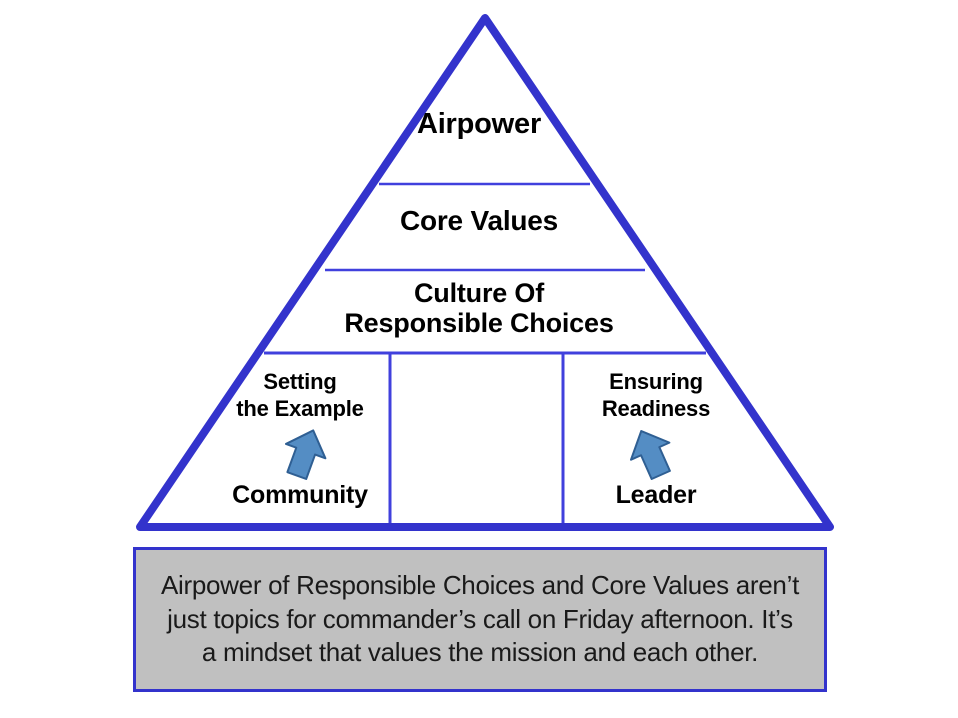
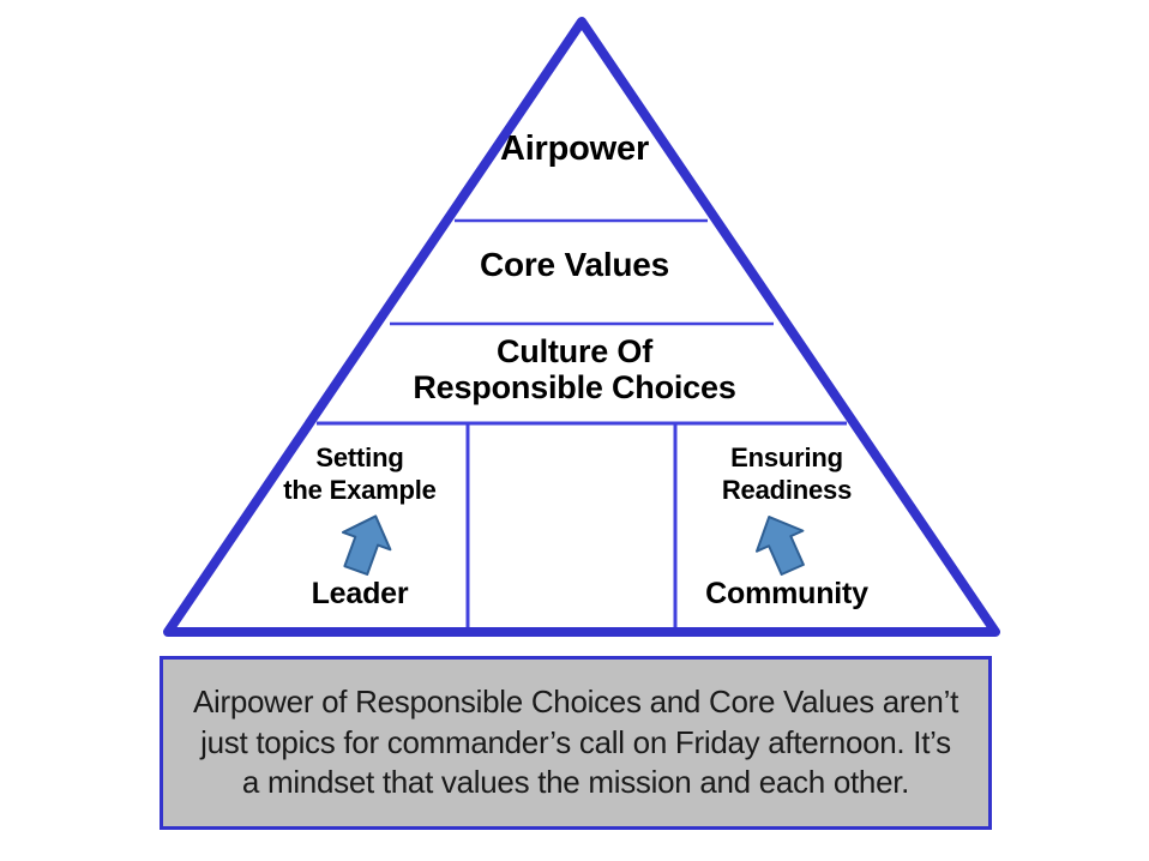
  Airpower
  Core Values
  Culture Of
  Responsible Choices
  Setting
  the Example
- Community
+ Leader
  Ensuring
  Readiness
- Leader
+ Community
  Airpower of Responsible Choices and Core Values aren’t just topics for commander’s call on Friday afternoon. It’s a mindset that values the mission and each other.
